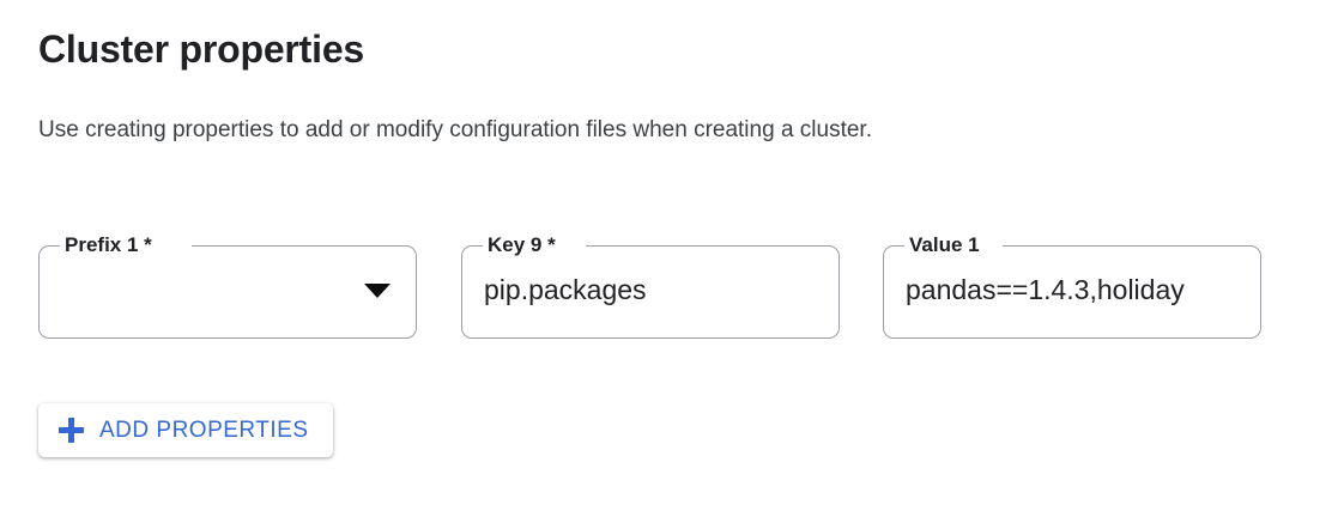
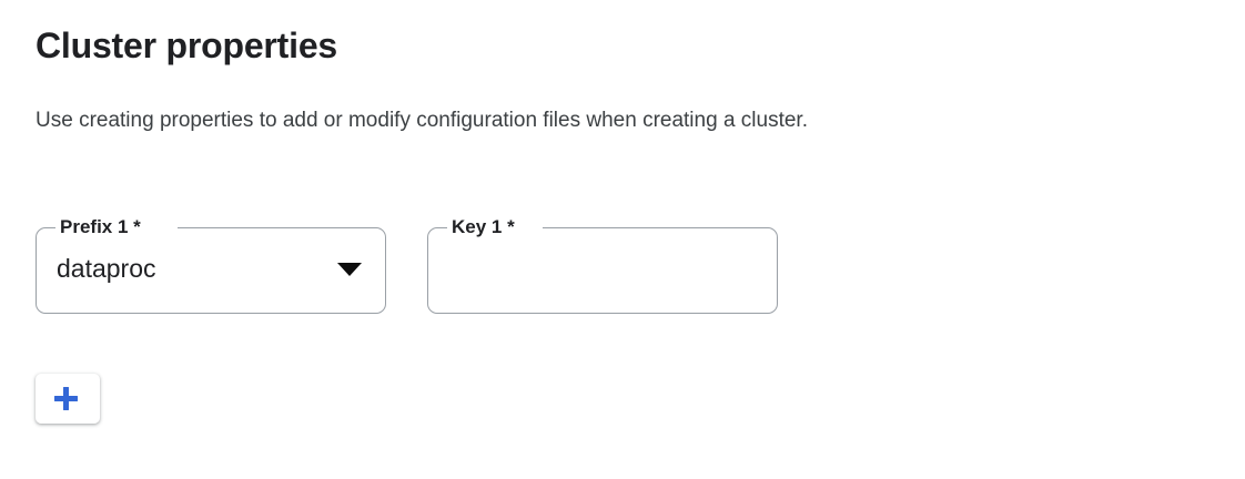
  Cluster properties
  Use creating properties to add or modify configuration files when creating a cluster.
  Prefix 1 *
+ dataproc
- Key 9 *
+ Key 1 *
- pip.packages
- Value 1
- pandas==1.4.3,holiday
- ADD PROPERTIES
